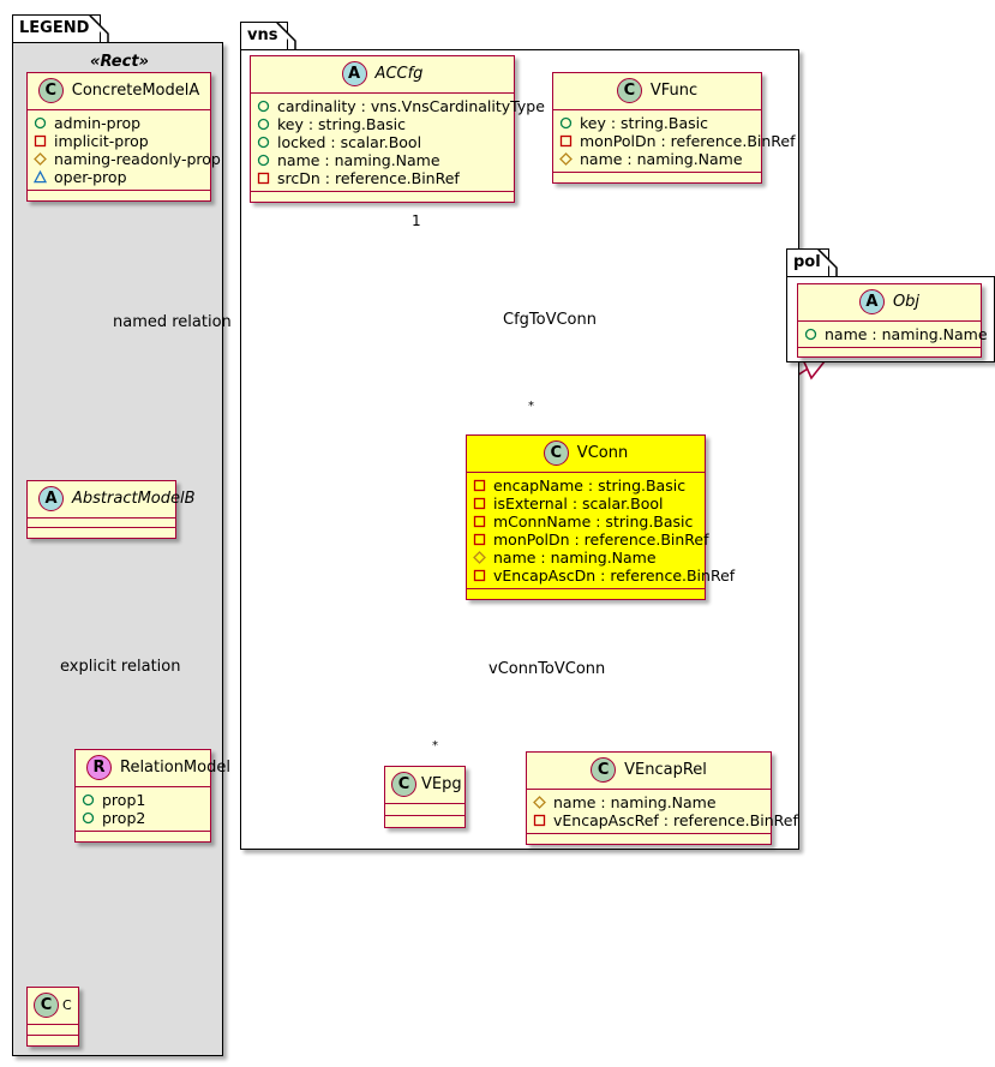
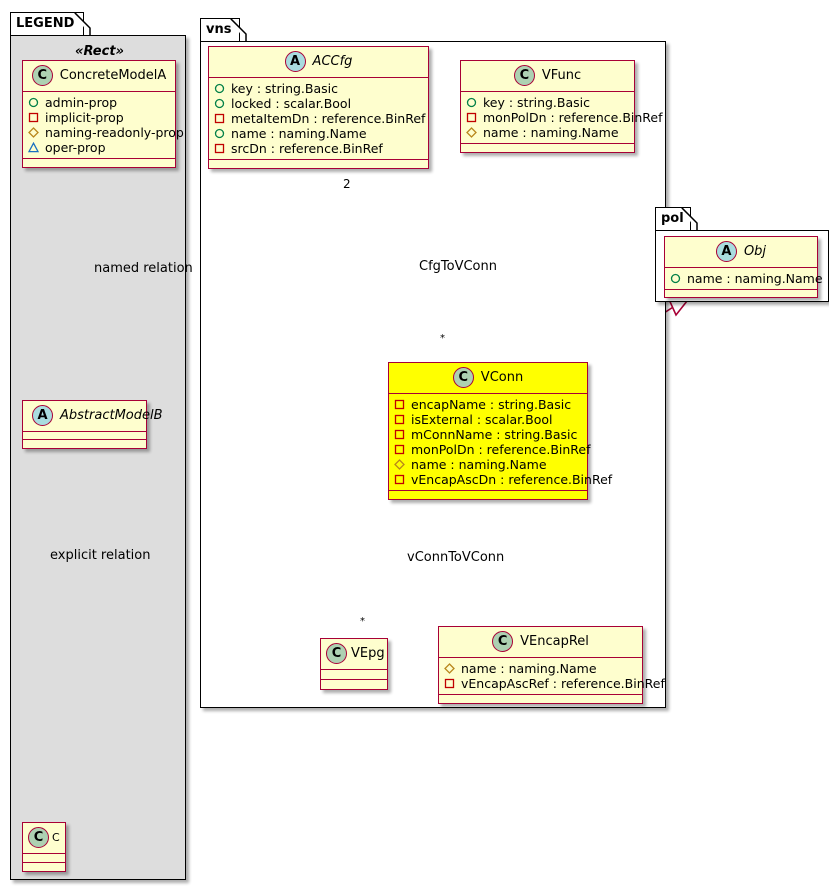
  LEGEND
  «Rect»
  C
  ConcreteModelA
  admin-prop
  implicit-prop
  naming-readonly-prop
  oper-prop
  named relation
  A
  AbstractModelB
  explicit relation
- R
- RelationModel
- prop1
- prop2
  C
  C
  vns
  A
  ACCfg
- cardinality : vns.VnsCardinalityType
  key : string.Basic
  locked : scalar.Bool
+ metaItemDn : reference.BinRef
  name : naming.Name
  srcDn : reference.BinRef
- 1
+ 2
  *
  CfgToVConn
  C
  VFunc
  key : string.Basic
  monPolDn : reference.BinRef
  name : naming.Name
  C
  VConn
  encapName : string.Basic
  isExternal : scalar.Bool
  mConnName : string.Basic
  monPolDn : reference.BinRef
  name : naming.Name
  vEncapAscDn : reference.BinRef
  vConnToVConn
  *
  C
  VEpg
  C
  VEncapRel
  name : naming.Name
  vEncapAscRef : reference.BinRef
  pol
  A
  Obj
  name : naming.Name
